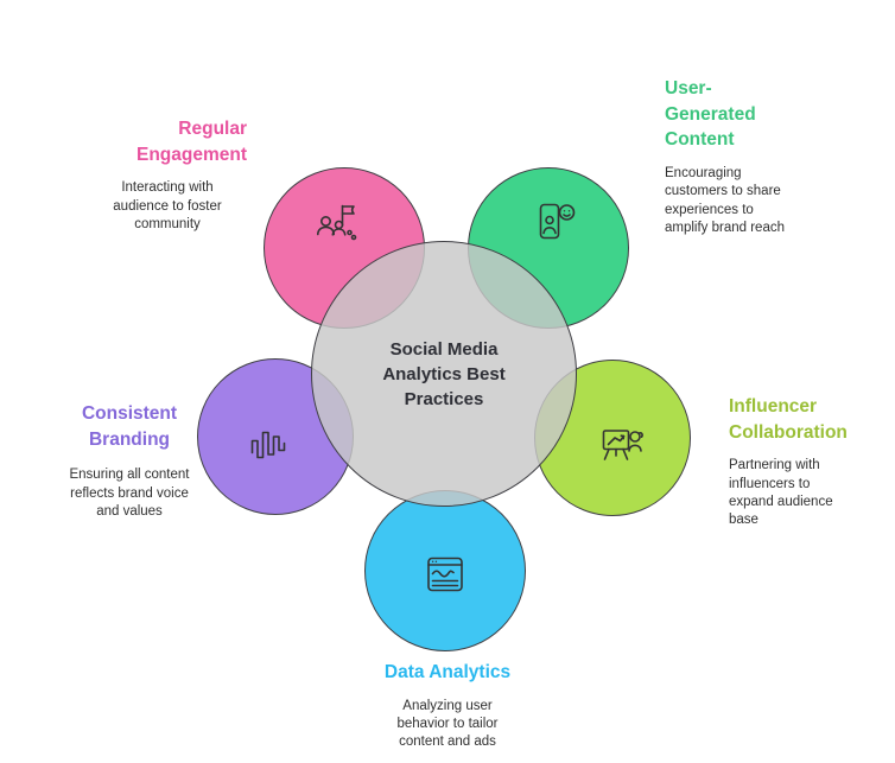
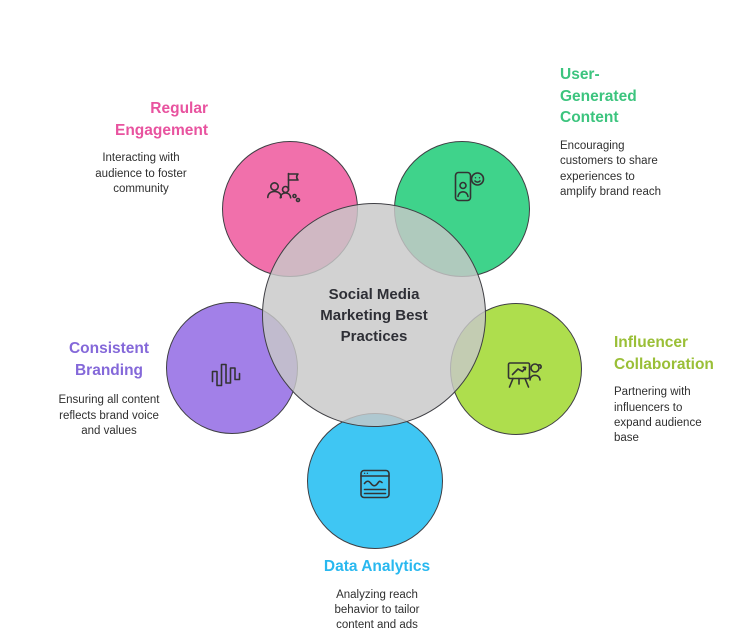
- Social Media Analytics Best Practices
+ Social Media Marketing Best Practices
  Regular Engagement
  Interacting with audience to foster community
  User-Generated Content
  Encouraging customers to share experiences to amplify brand reach
  Influencer Collaboration
  Partnering with influencers to expand audience base
  Data Analytics
- Analyzing user behavior to tailor content and ads
+ Analyzing reach behavior to tailor content and ads
  Consistent Branding
  Ensuring all content reflects brand voice and values
